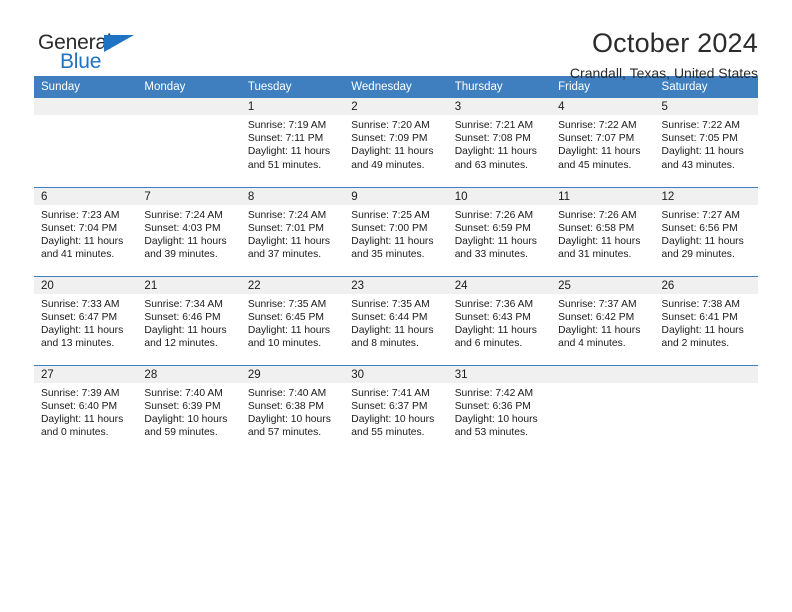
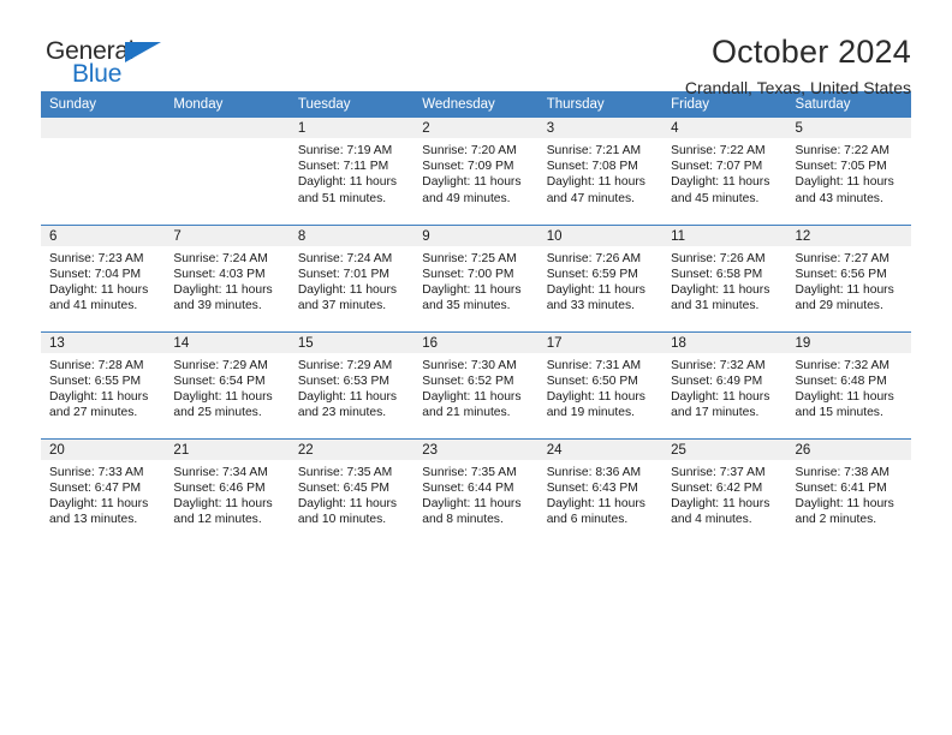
  General
  Blue
  October 2024
  Crandall, Texas, United States
  Sunday	Monday	Tuesday	Wednesday	Thursday	Friday	Saturday
- 		1Sunrise: 7:19 AMSunset: 7:11 PMDaylight: 11 hoursand 51 minutes.	2Sunrise: 7:20 AMSunset: 7:09 PMDaylight: 11 hoursand 49 minutes.	3Sunrise: 7:21 AMSunset: 7:08 PMDaylight: 11 hoursand 63 minutes.	4Sunrise: 7:22 AMSunset: 7:07 PMDaylight: 11 hoursand 45 minutes.	5Sunrise: 7:22 AMSunset: 7:05 PMDaylight: 11 hoursand 43 minutes.
+ 		1Sunrise: 7:19 AMSunset: 7:11 PMDaylight: 11 hoursand 51 minutes.	2Sunrise: 7:20 AMSunset: 7:09 PMDaylight: 11 hoursand 49 minutes.	3Sunrise: 7:21 AMSunset: 7:08 PMDaylight: 11 hoursand 47 minutes.	4Sunrise: 7:22 AMSunset: 7:07 PMDaylight: 11 hoursand 45 minutes.	5Sunrise: 7:22 AMSunset: 7:05 PMDaylight: 11 hoursand 43 minutes.
  6Sunrise: 7:23 AMSunset: 7:04 PMDaylight: 11 hoursand 41 minutes.	7Sunrise: 7:24 AMSunset: 4:03 PMDaylight: 11 hoursand 39 minutes.	8Sunrise: 7:24 AMSunset: 7:01 PMDaylight: 11 hoursand 37 minutes.	9Sunrise: 7:25 AMSunset: 7:00 PMDaylight: 11 hoursand 35 minutes.	10Sunrise: 7:26 AMSunset: 6:59 PMDaylight: 11 hoursand 33 minutes.	11Sunrise: 7:26 AMSunset: 6:58 PMDaylight: 11 hoursand 31 minutes.	12Sunrise: 7:27 AMSunset: 6:56 PMDaylight: 11 hoursand 29 minutes.
+ 13Sunrise: 7:28 AMSunset: 6:55 PMDaylight: 11 hoursand 27 minutes.	14Sunrise: 7:29 AMSunset: 6:54 PMDaylight: 11 hoursand 25 minutes.	15Sunrise: 7:29 AMSunset: 6:53 PMDaylight: 11 hoursand 23 minutes.	16Sunrise: 7:30 AMSunset: 6:52 PMDaylight: 11 hoursand 21 minutes.	17Sunrise: 7:31 AMSunset: 6:50 PMDaylight: 11 hoursand 19 minutes.	18Sunrise: 7:32 AMSunset: 6:49 PMDaylight: 11 hoursand 17 minutes.	19Sunrise: 7:32 AMSunset: 6:48 PMDaylight: 11 hoursand 15 minutes.
- 20Sunrise: 7:33 AMSunset: 6:47 PMDaylight: 11 hoursand 13 minutes.	21Sunrise: 7:34 AMSunset: 6:46 PMDaylight: 11 hoursand 12 minutes.	22Sunrise: 7:35 AMSunset: 6:45 PMDaylight: 11 hoursand 10 minutes.	23Sunrise: 7:35 AMSunset: 6:44 PMDaylight: 11 hoursand 8 minutes.	24Sunrise: 7:36 AMSunset: 6:43 PMDaylight: 11 hoursand 6 minutes.	25Sunrise: 7:37 AMSunset: 6:42 PMDaylight: 11 hoursand 4 minutes.	26Sunrise: 7:38 AMSunset: 6:41 PMDaylight: 11 hoursand 2 minutes.
+ 20Sunrise: 7:33 AMSunset: 6:47 PMDaylight: 11 hoursand 13 minutes.	21Sunrise: 7:34 AMSunset: 6:46 PMDaylight: 11 hoursand 12 minutes.	22Sunrise: 7:35 AMSunset: 6:45 PMDaylight: 11 hoursand 10 minutes.	23Sunrise: 7:35 AMSunset: 6:44 PMDaylight: 11 hoursand 8 minutes.	24Sunrise: 8:36 AMSunset: 6:43 PMDaylight: 11 hoursand 6 minutes.	25Sunrise: 7:37 AMSunset: 6:42 PMDaylight: 11 hoursand 4 minutes.	26Sunrise: 7:38 AMSunset: 6:41 PMDaylight: 11 hoursand 2 minutes.
- 27Sunrise: 7:39 AMSunset: 6:40 PMDaylight: 11 hoursand 0 minutes.	28Sunrise: 7:40 AMSunset: 6:39 PMDaylight: 10 hoursand 59 minutes.	29Sunrise: 7:40 AMSunset: 6:38 PMDaylight: 10 hoursand 57 minutes.	30Sunrise: 7:41 AMSunset: 6:37 PMDaylight: 10 hoursand 55 minutes.	31Sunrise: 7:42 AMSunset: 6:36 PMDaylight: 10 hoursand 53 minutes.
